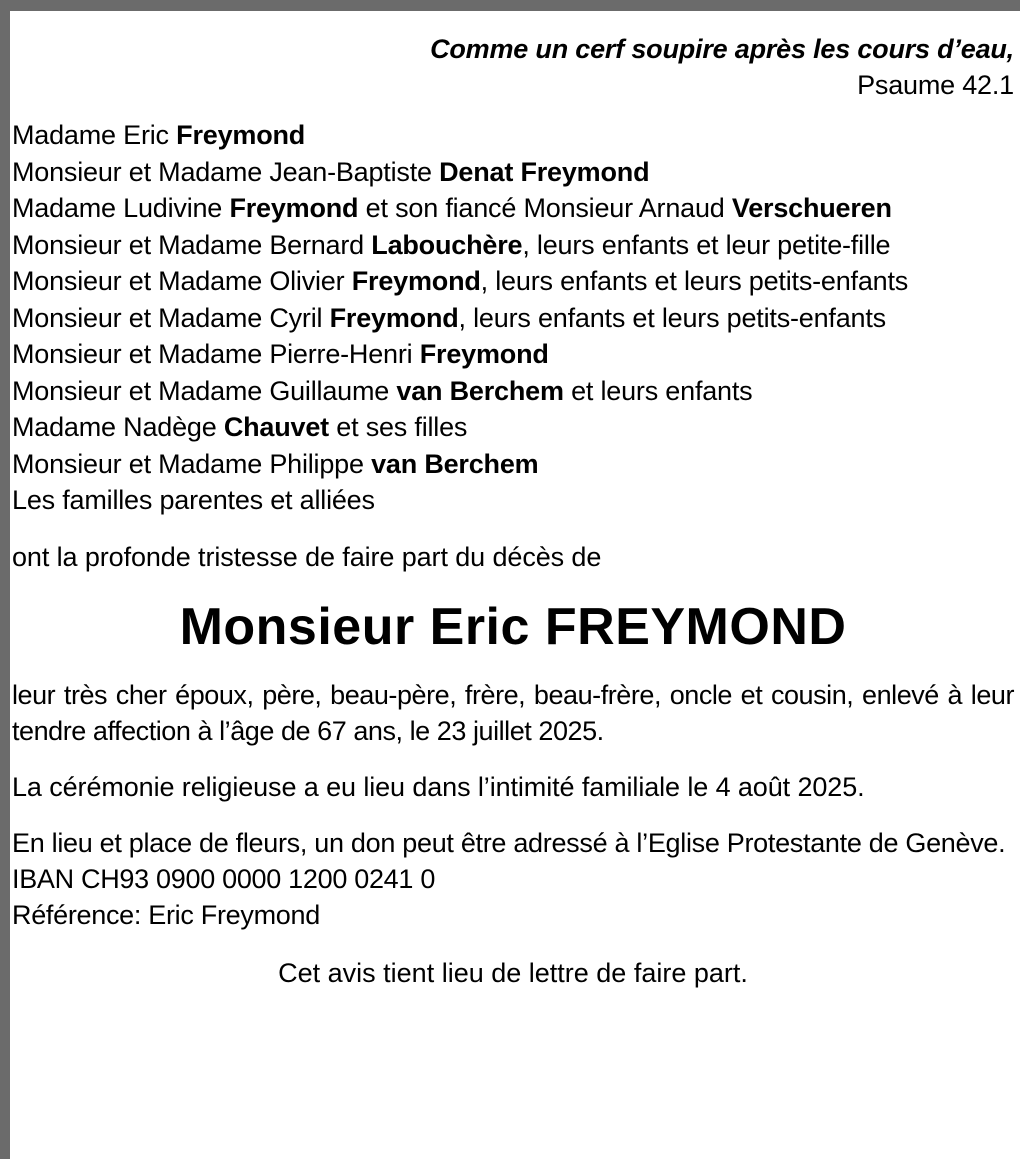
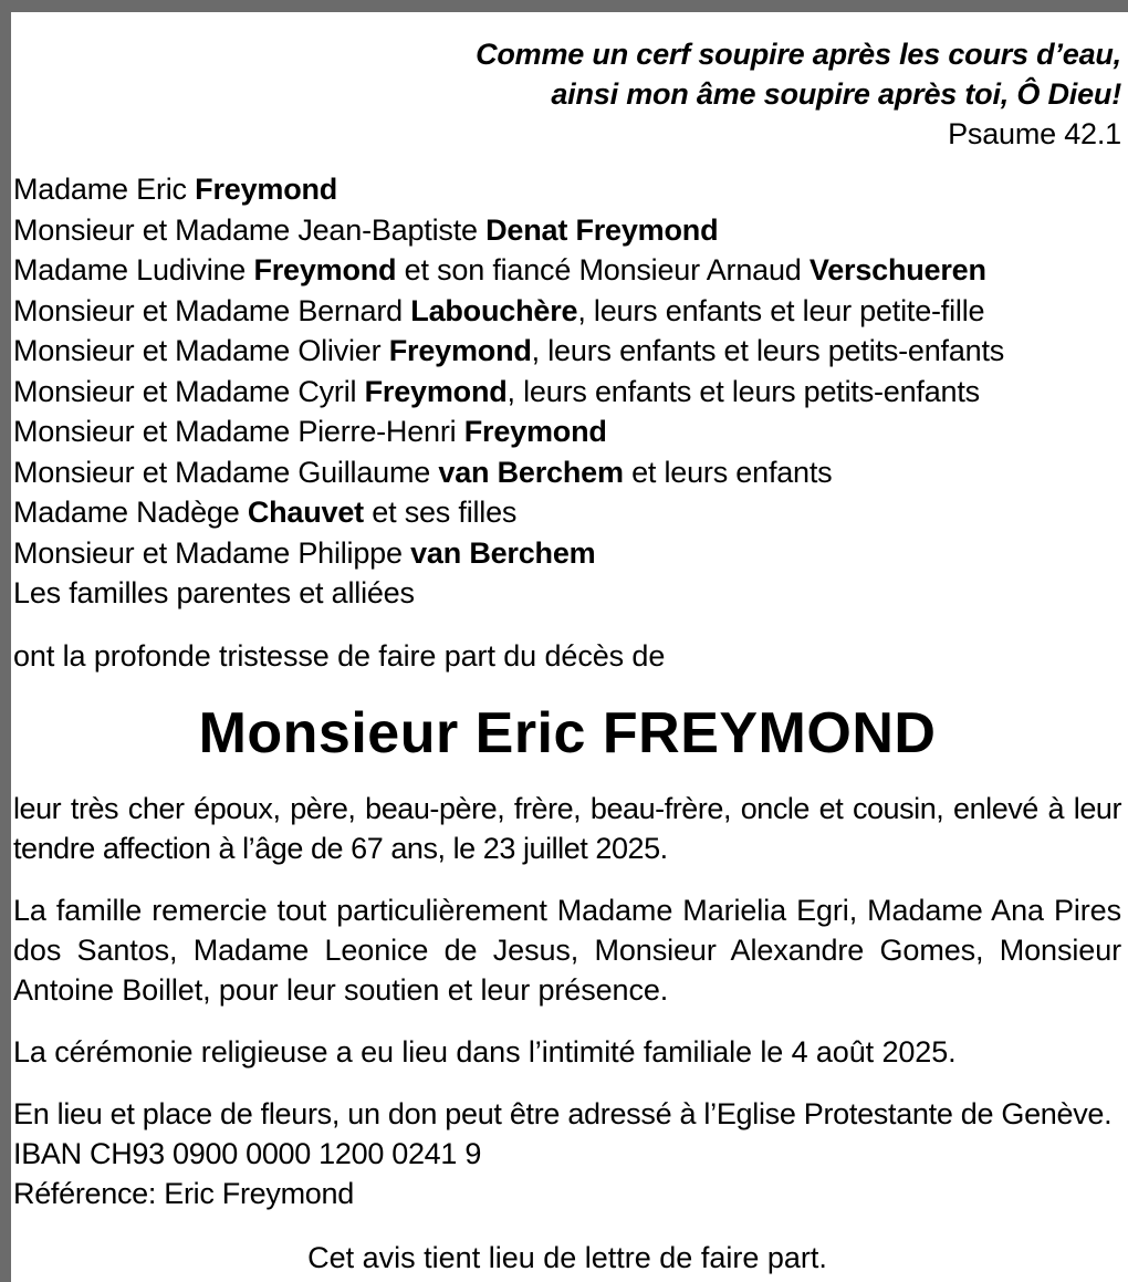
  Comme un cerf soupire après les cours d’eau,
+ ainsi mon âme soupire après toi, Ô Dieu!
  Psaume 42.1
  Madame Eric Freymond
  Monsieur et Madame Jean-Baptiste Denat Freymond
  Madame Ludivine Freymond et son fiancé Monsieur Arnaud Verschueren
  Monsieur et Madame Bernard Labouchère, leurs enfants et leur petite-fille
  Monsieur et Madame Olivier Freymond, leurs enfants et leurs petits-enfants
  Monsieur et Madame Cyril Freymond, leurs enfants et leurs petits-enfants
  Monsieur et Madame Pierre-Henri Freymond
  Monsieur et Madame Guillaume van Berchem et leurs enfants
  Madame Nadège Chauvet et ses filles
  Monsieur et Madame Philippe van Berchem
  Les familles parentes et alliées
  ont la profonde tristesse de faire part du décès de
  Monsieur Eric FREYMOND
  leur très cher époux, père, beau-père, frère, beau-frère, oncle et cousin, enlevé à leur tendre affection à l’âge de 67 ans, le 23 juillet 2025.
+ La famille remercie tout particulièrement Madame Marielia Egri, Madame Ana Pires dos Santos, Madame Leonice de Jesus, Monsieur Alexandre Gomes, Monsieur Antoine Boillet, pour leur soutien et leur présence.
  La cérémonie religieuse a eu lieu dans l’intimité familiale le 4 août 2025.
  En lieu et place de fleurs, un don peut être adressé à l’Eglise Protestante de Genève.
- IBAN CH93 0900 0000 1200 0241 0
+ IBAN CH93 0900 0000 1200 0241 9
  Référence: Eric Freymond
  Cet avis tient lieu de lettre de faire part.
